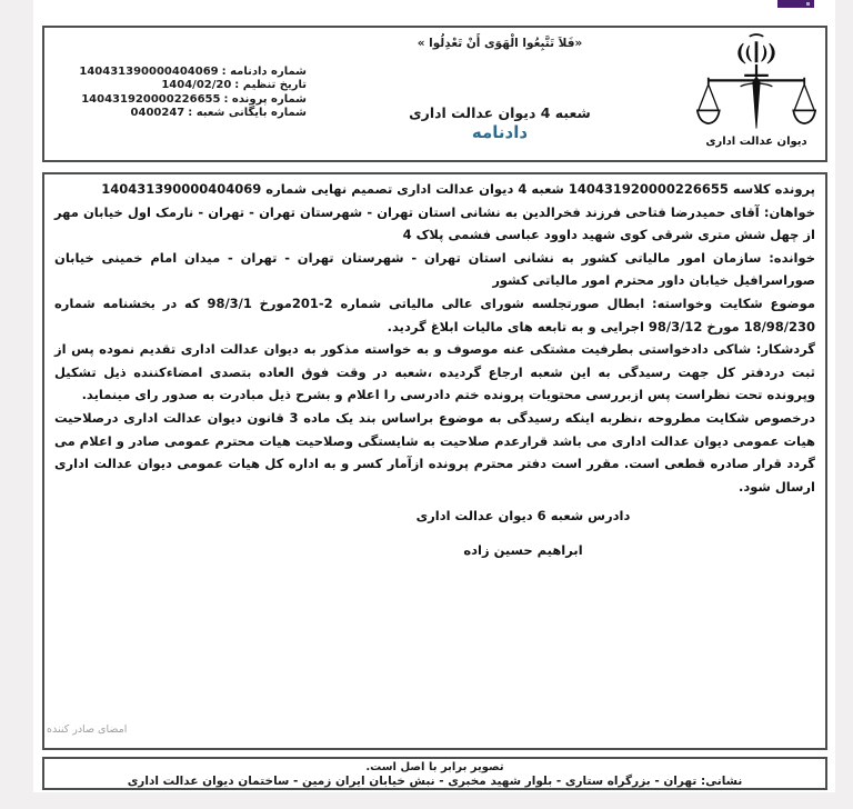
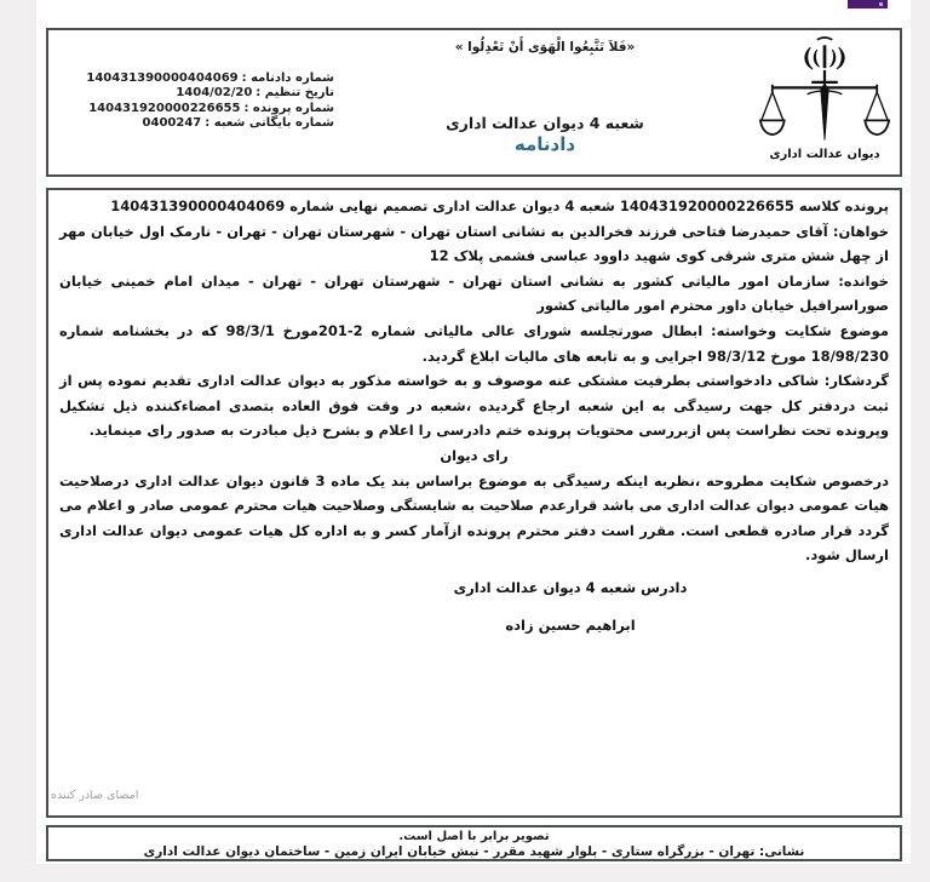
  شماره دادنامه :140431390000404069
  تاریخ تنظیم :1404/02/20
  شماره پرونده :140431920000226655
  شماره بایگانی شعبه :0400247
  «فَلاَ تَتَّبِعُوا الْهَوَی أَنْ تَعْدِلُوا »
  شعبه 4 دیوان عدالت اداری
  دادنامه
  دیوان عدالت اداری
  پرونده کلاسه 140431920000226655 شعبه 4 دیوان عدالت اداری تصمیم نهایی شماره 140431390000404069
- خواهان: آقای حمیدرضا فتاحی فرزند فخرالدین به نشانی استان تهران - شهرستان تهران - تهران - نارمک اول خیابان مهر از چهل شش متری شرقی کوی شهید داوود عباسی فشمی پلاک 4
+ خواهان: آقای حمیدرضا فتاحی فرزند فخرالدین به نشانی استان تهران - شهرستان تهران - تهران - نارمک اول خیابان مهر از چهل شش متری شرقی کوی شهید داوود عباسی فشمی پلاک 12
  خوانده: سازمان امور مالیاتی کشور به نشانی استان تهران - شهرستان تهران - تهران - میدان امام خمینی خیابان صوراسرافیل خیابان داور محترم امور مالیاتی کشور
  موضوع شکایت وخواسته: ابطال صورتجلسه شورای عالی مالیاتی شماره 2-201مورخ 98/3/1 که در بخشنامه شماره 18/98/230 مورخ 98/3/12 اجرایی و به تابعه های مالیات ابلاغ گردید.
  گردشکار: شاکی دادخواستی بطرفیت مشتکی عنه موصوف و به خواسته مذکور به دیوان عدالت اداری تقدیم نموده پس از ثبت دردفتر کل جهت رسیدگی به این شعبه ارجاع گردیده ،شعبه در وقت فوق العاده بتصدی امضاءکننده ذیل تشکیل وپرونده تحت نظراست پس ازبررسی محتویات پرونده ختم دادرسی را اعلام و بشرح ذیل مبادرت به صدور رای مینماید.
+ رای دیوان
  درخصوص شکایت مطروحه ،نظربه اینکه رسیدگی به موضوع براساس بند یک ماده 3 قانون دیوان عدالت اداری درصلاحیت هیات عمومی دیوان عدالت اداری می باشد قرارعدم صلاحیت به شایستگی وصلاحیت هیات محترم عمومی صادر و اعلام می گردد قرار صادره قطعی است. مقرر است دفتر محترم پرونده ازآمار کسر و به اداره کل هیات عمومی دیوان عدالت اداری ارسال شود.
- دادرس شعبه 6 دیوان عدالت اداری
+ دادرس شعبه 4 دیوان عدالت اداری
  ابراهیم حسین زاده
  امضای صادر کننده
  تصویر برابر با اصل است.
- نشانی: تهران - بزرگراه ستاری - بلوار شهید مخبری - نبش خیابان ایران زمین - ساختمان دیوان عدالت اداری
+ نشانی: تهران - بزرگراه ستاری - بلوار شهید مقرر - نبش خیابان ایران زمین - ساختمان دیوان عدالت اداری
